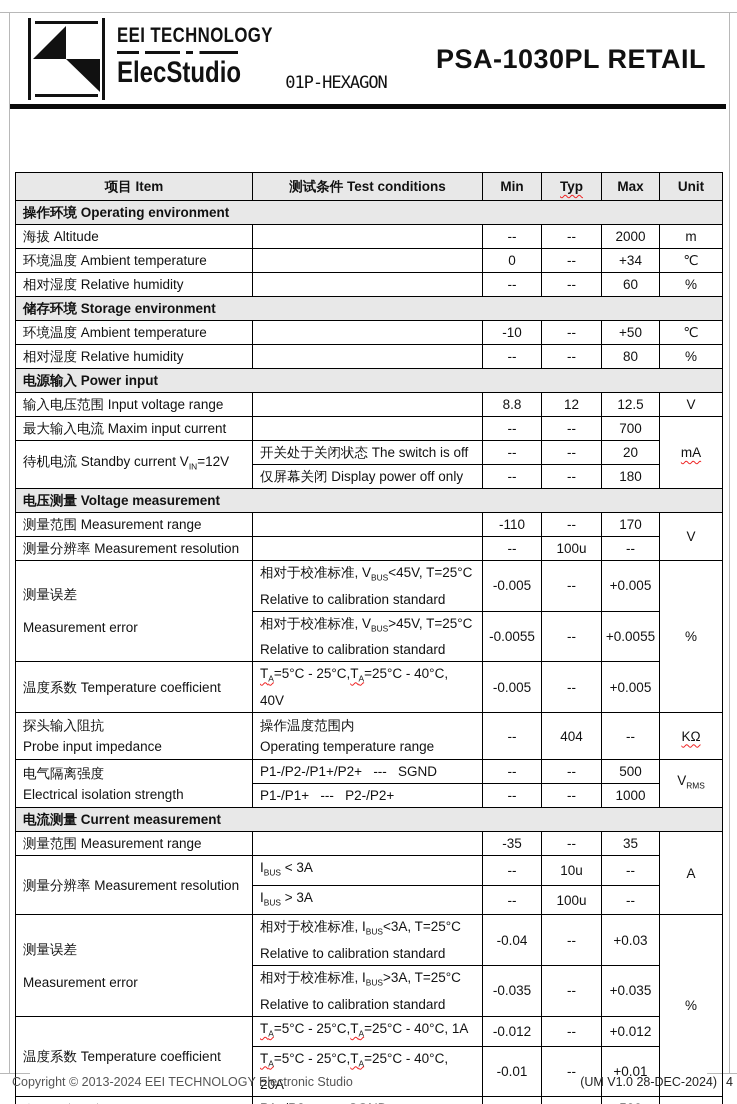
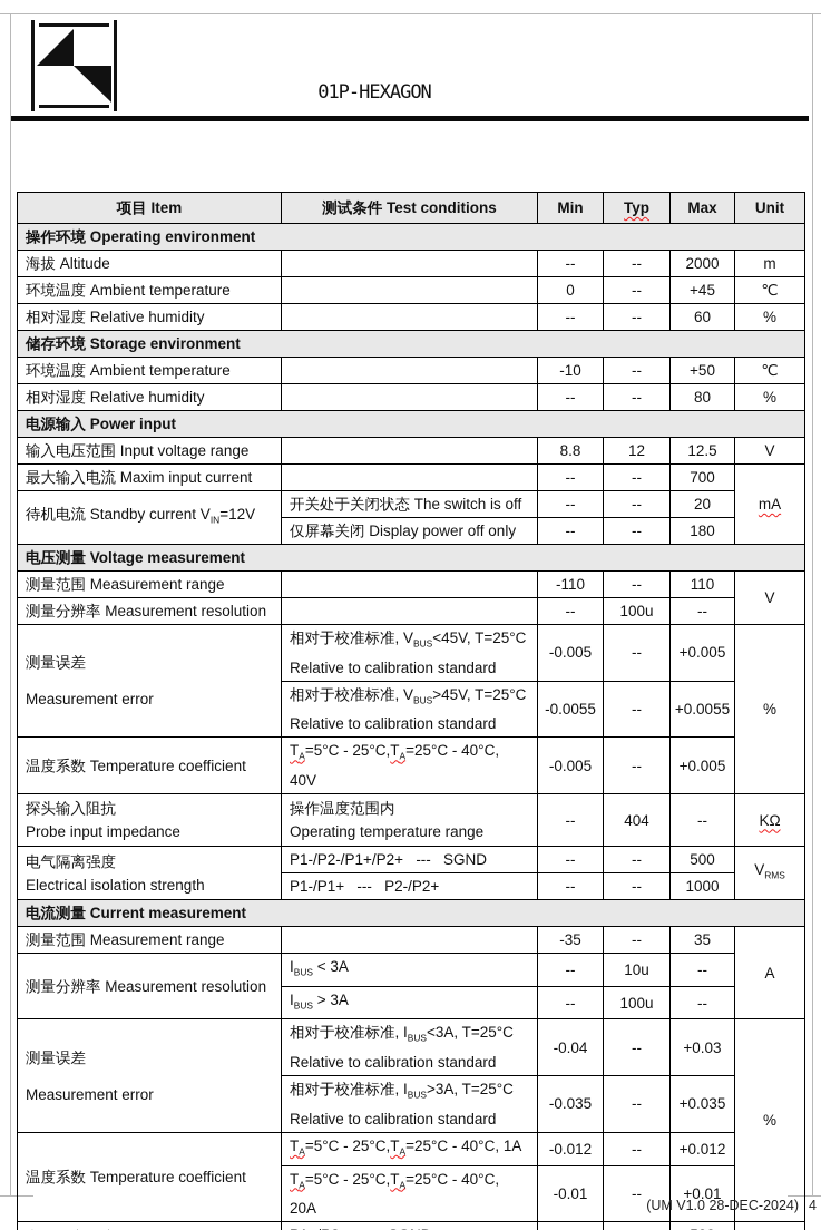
- EEI TECHNOLOGY
- ElecStudio
  01P-HEXAGON
- PSA-1030PL RETAIL
  项目 Item	测试条件 Test conditions	Min	Typ	Max	Unit
  操作环境 Operating environment
  海拔 Altitude		--	--	2000	m
- 环境温度 Ambient temperature		0	--	+34	℃
+ 环境温度 Ambient temperature		0	--	+45	℃
  相对湿度 Relative humidity		--	--	60	%
  储存环境 Storage environment
  环境温度 Ambient temperature		-10	--	+50	℃
  相对湿度 Relative humidity		--	--	80	%
  电源输入 Power input
  输入电压范围 Input voltage range		8.8	12	12.5	V
  最大输入电流 Maxim input current		--	--	700	mA
  待机电流 Standby current VIN=12V	开关处于关闭状态 The switch is off	--	--	20
  仅屏幕关闭 Display power off only	--	--	180
  电压测量 Voltage measurement
- 测量范围 Measurement range		-110	--	170	V
+ 测量范围 Measurement range		-110	--	110	V
  测量分辨率 Measurement resolution		--	100u	--
  测量误差 Measurement error	相对于校准标准, VBUS<45V, T=25°C Relative to calibration standard	-0.005	--	+0.005	%
  相对于校准标准, VBUS>45V, T=25°C Relative to calibration standard	-0.0055	--	+0.0055
  温度系数 Temperature coefficient	TA=5°C - 25°C,TA=25°C - 40°C, 40V	-0.005	--	+0.005
  探头输入阻抗 Probe input impedance	操作温度范围内 Operating temperature range	--	404	--	KΩ
  电气隔离强度 Electrical isolation strength	P1-/P2-/P1+/P2+ --- SGND	--	--	500	VRMS
  P1-/P1+ --- P2-/P2+	--	--	1000
  电流测量 Current measurement
  测量范围 Measurement range		-35	--	35	A
  测量分辨率 Measurement resolution	IBUS < 3A	--	10u	--
  IBUS > 3A	--	100u	--
  测量误差 Measurement error	相对于校准标准, IBUS<3A, T=25°C Relative to calibration standard	-0.04	--	+0.03	%
  相对于校准标准, IBUS>3A, T=25°C Relative to calibration standard	-0.035	--	+0.035
  温度系数 Temperature coefficient	TA=5°C - 25°C,TA=25°C - 40°C, 1A	-0.012	--	+0.012
  TA=5°C - 25°C,TA=25°C - 40°C, 20A	-0.01	--	+0.01
- Copyright © 2013-2024 EEI TECHNOLOGY Electronic Studio
  (UM V1.0 28-DEC-2024) 4
